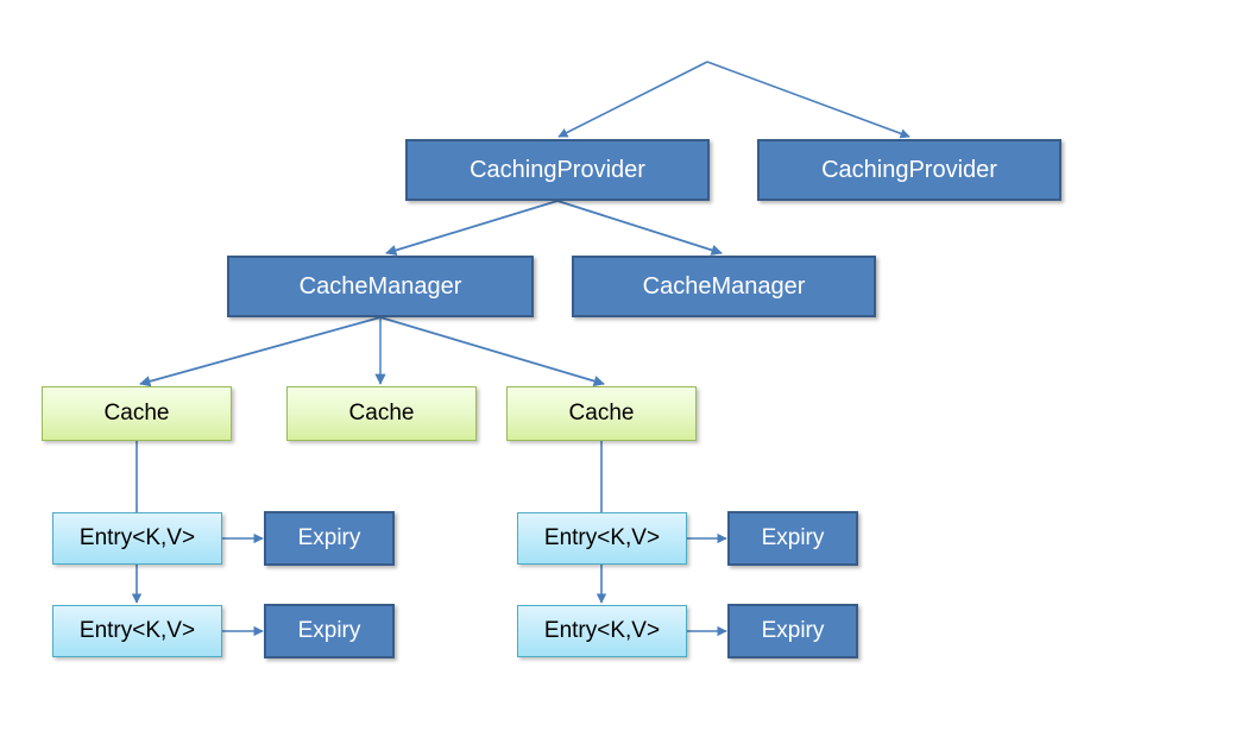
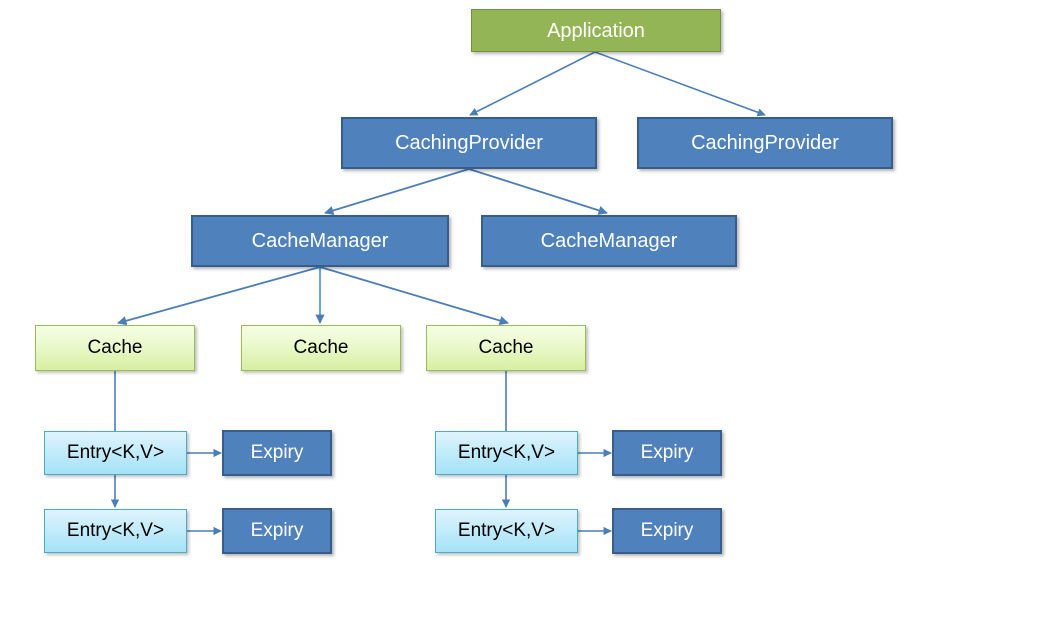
+ Application
  CachingProvider
  CachingProvider
  CacheManager
  CacheManager
  Cache
  Cache
  Cache
  Entry<K,V>
  Entry<K,V>
  Entry<K,V>
  Entry<K,V>
  Expiry
  Expiry
  Expiry
  Expiry
